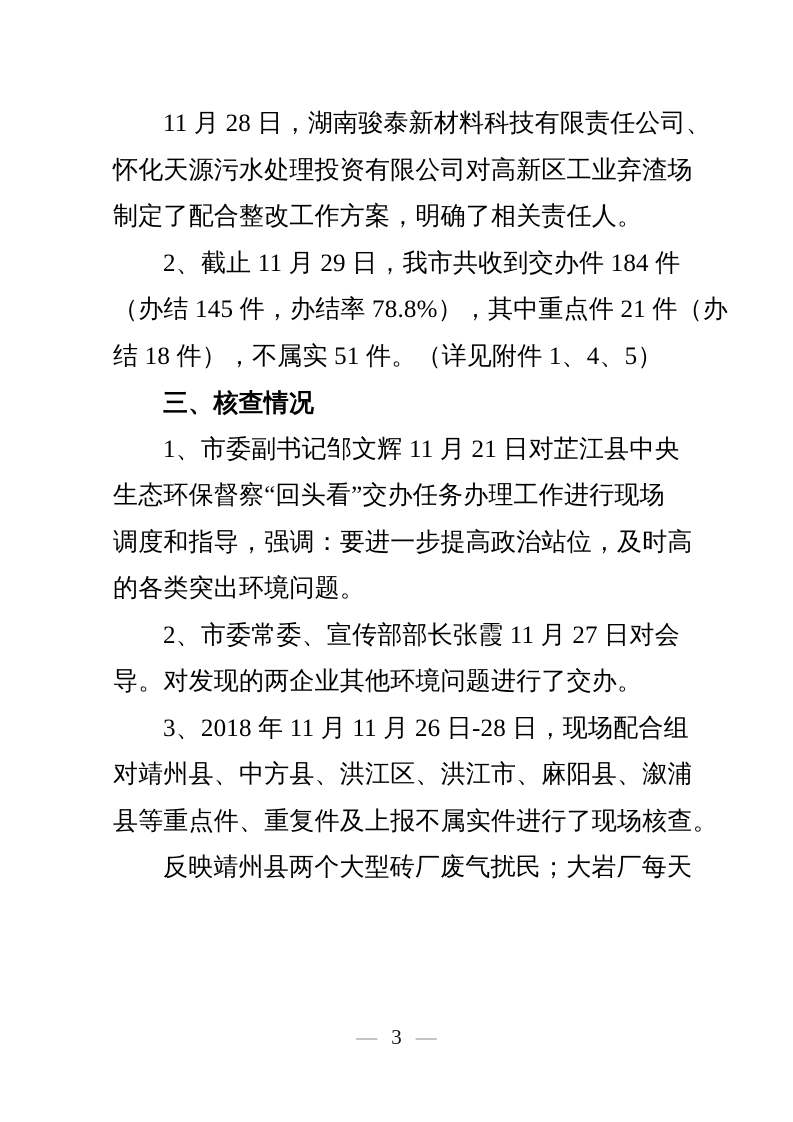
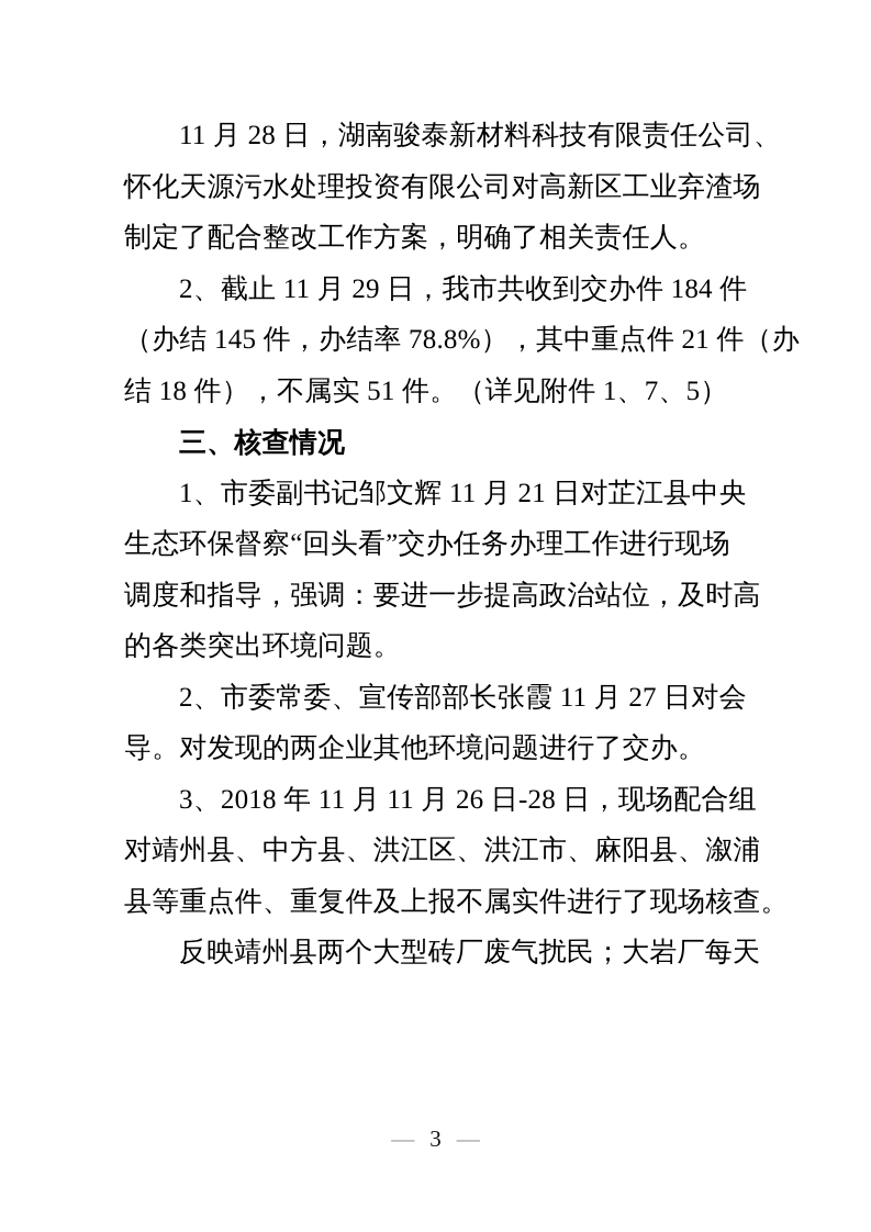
  11 月 28 日，湖南骏泰新材料科技有限责任公司、
  怀化天源污水处理投资有限公司对高新区工业弃渣场
  制定了配合整改工作方案，明确了相关责任人。
  2、截止 11 月 29 日，我市共收到交办件 184 件
  （办结 145 件，办结率 78.8%），其中重点件 21 件（办
- 结 18 件），不属实 51 件。（详见附件 1、4、5）
+ 结 18 件），不属实 51 件。（详见附件 1、7、5）
  三、核查情况
  1、市委副书记邹文辉 11 月 21 日对芷江县中央
  生态环保督察“回头看”交办任务办理工作进行现场
  调度和指导，强调：要进一步提高政治站位，及时高
  的各类突出环境问题。
  2、市委常委、宣传部部长张霞 11 月 27 日对会
  导。对发现的两企业其他环境问题进行了交办。
  3、2018 年 11 月 11 月 26 日-28 日，现场配合组
  对靖州县、中方县、洪江区、洪江市、麻阳县、溆浦
  县等重点件、重复件及上报不属实件进行了现场核查。
  反映靖州县两个大型砖厂废气扰民；大岩厂每天
  — 3 —
